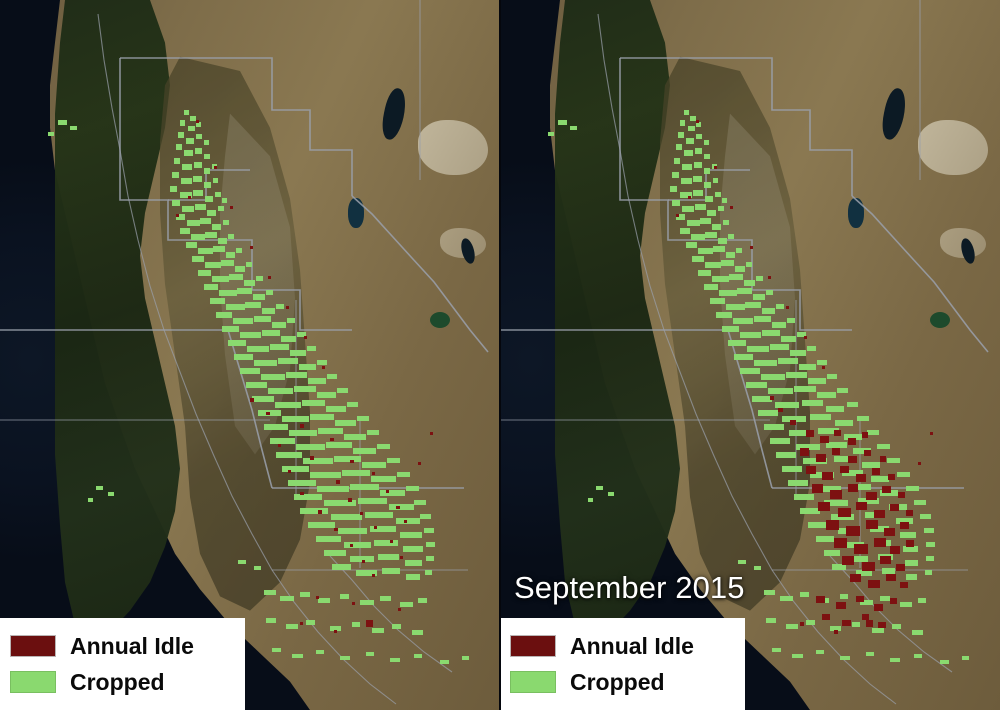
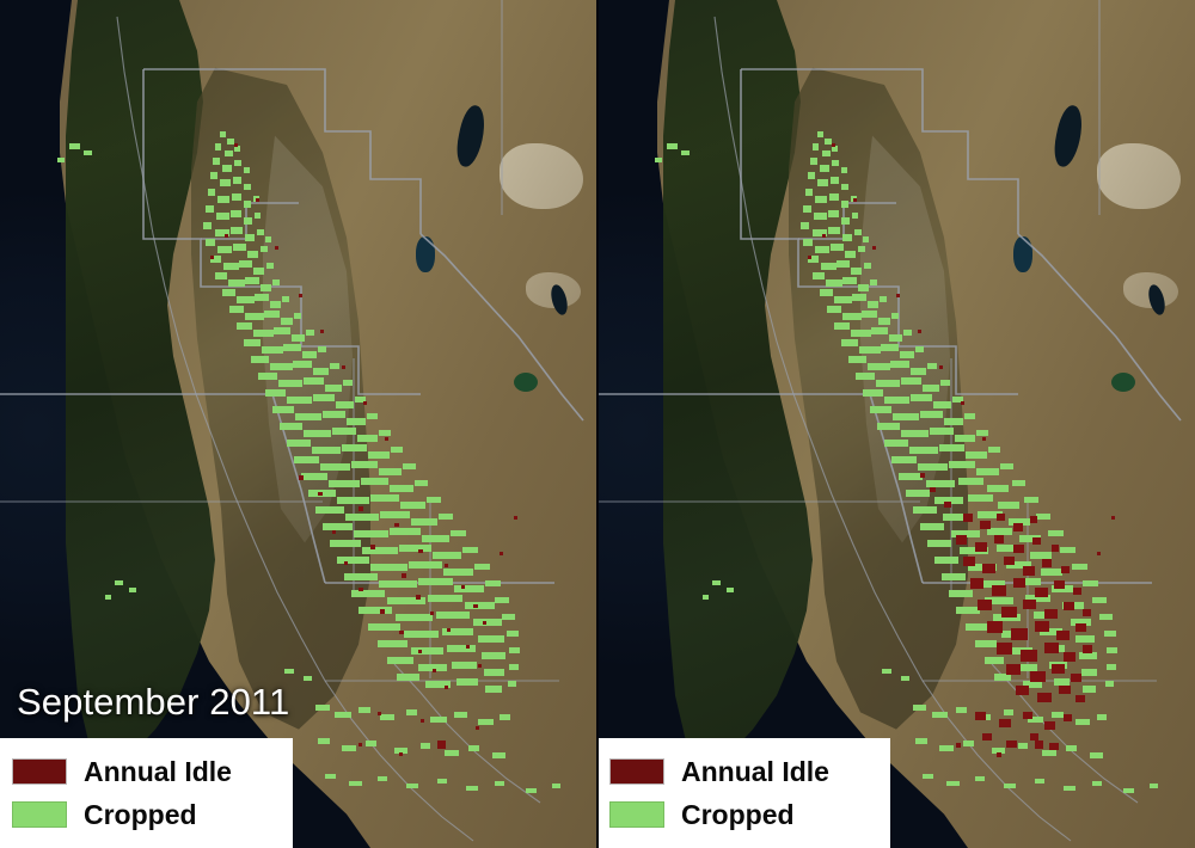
+ September 2011
  Annual Idle
  Cropped
- September 2015
  Annual Idle
  Cropped
